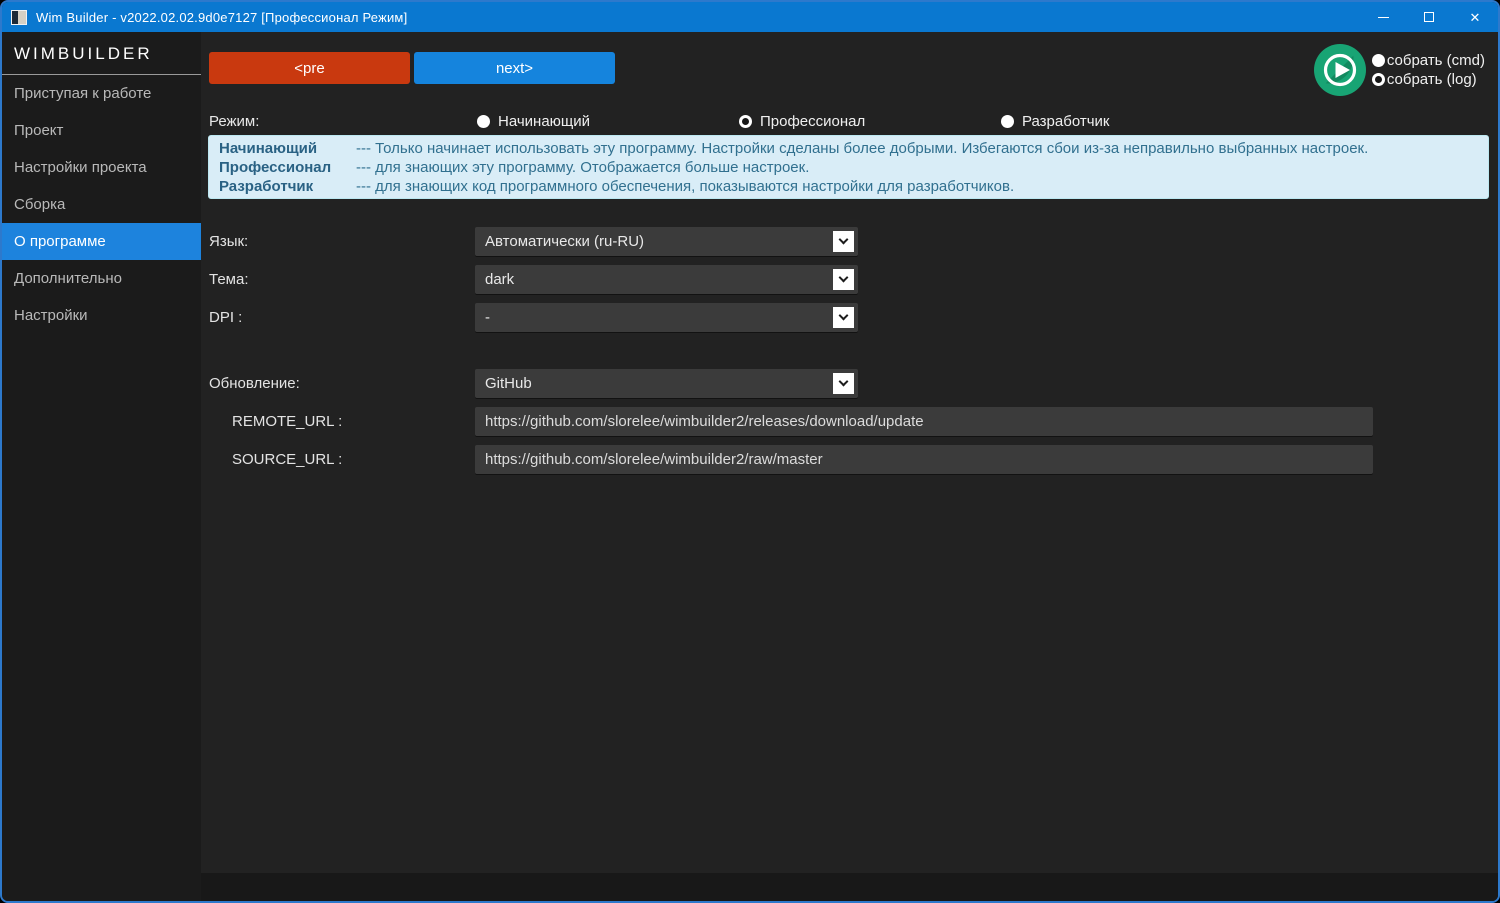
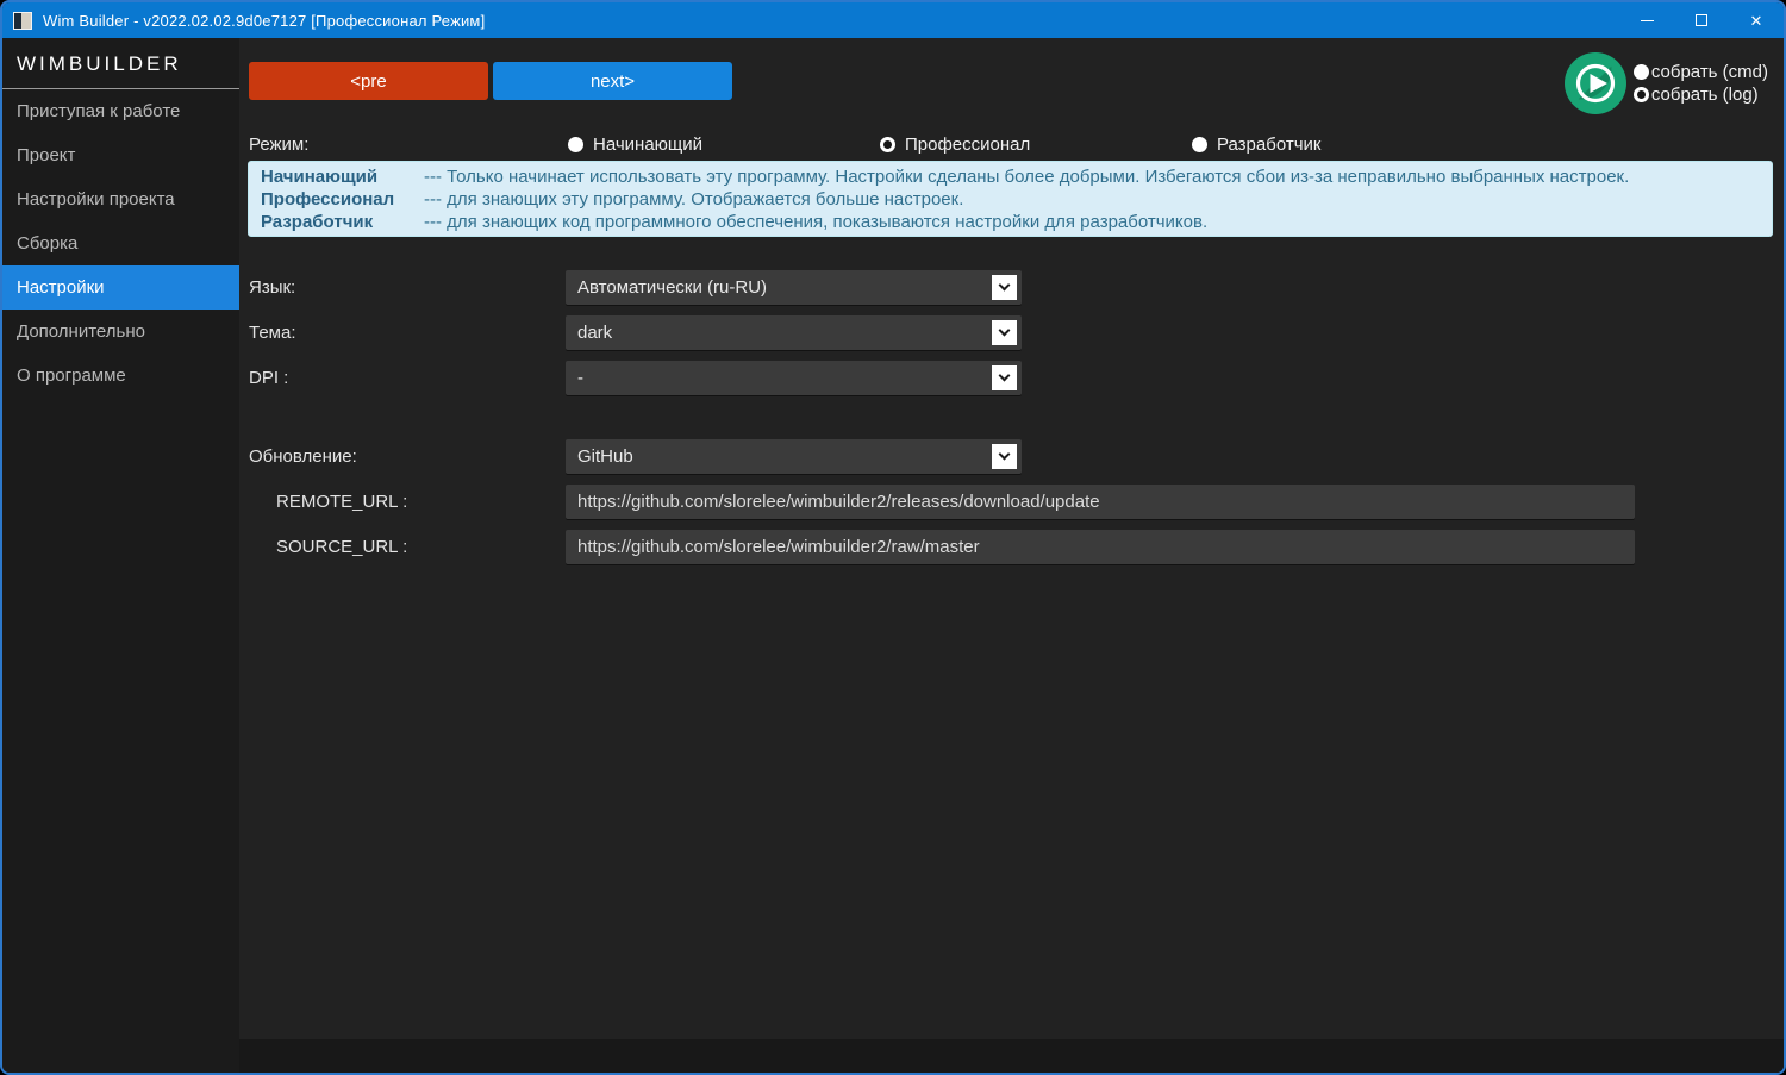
  Wim Builder - v2022.02.02.9d0e7127 [Профессионал Режим]
  ✕
  WIMBUILDER
  Приступая к работе
  Проект
  Настройки проекта
  Сборка
- О программе
+ Настройки
  Дополнительно
- Настройки
+ О программе
  <pre
  next>
  собрать (cmd)
  собрать (log)
  Режим:
  Начинающий
  Профессионал
  Разработчик
  Начинающий
  --- Только начинает использовать эту программу. Настройки сделаны более добрыми. Избегаются сбои из-за неправильно выбранных настроек.
  Профессионал
  --- для знающих эту программу. Отображается больше настроек.
  Разработчик
  --- для знающих код программного обеспечения, показываются настройки для разработчиков.
  Язык:
  Автоматически (ru-RU)
  Тема:
  dark
  DPI :
  -
  Обновление:
  GitHub
  REMOTE_URL :
  https://github.com/slorelee/wimbuilder2/releases/download/update
  SOURCE_URL :
  https://github.com/slorelee/wimbuilder2/raw/master
